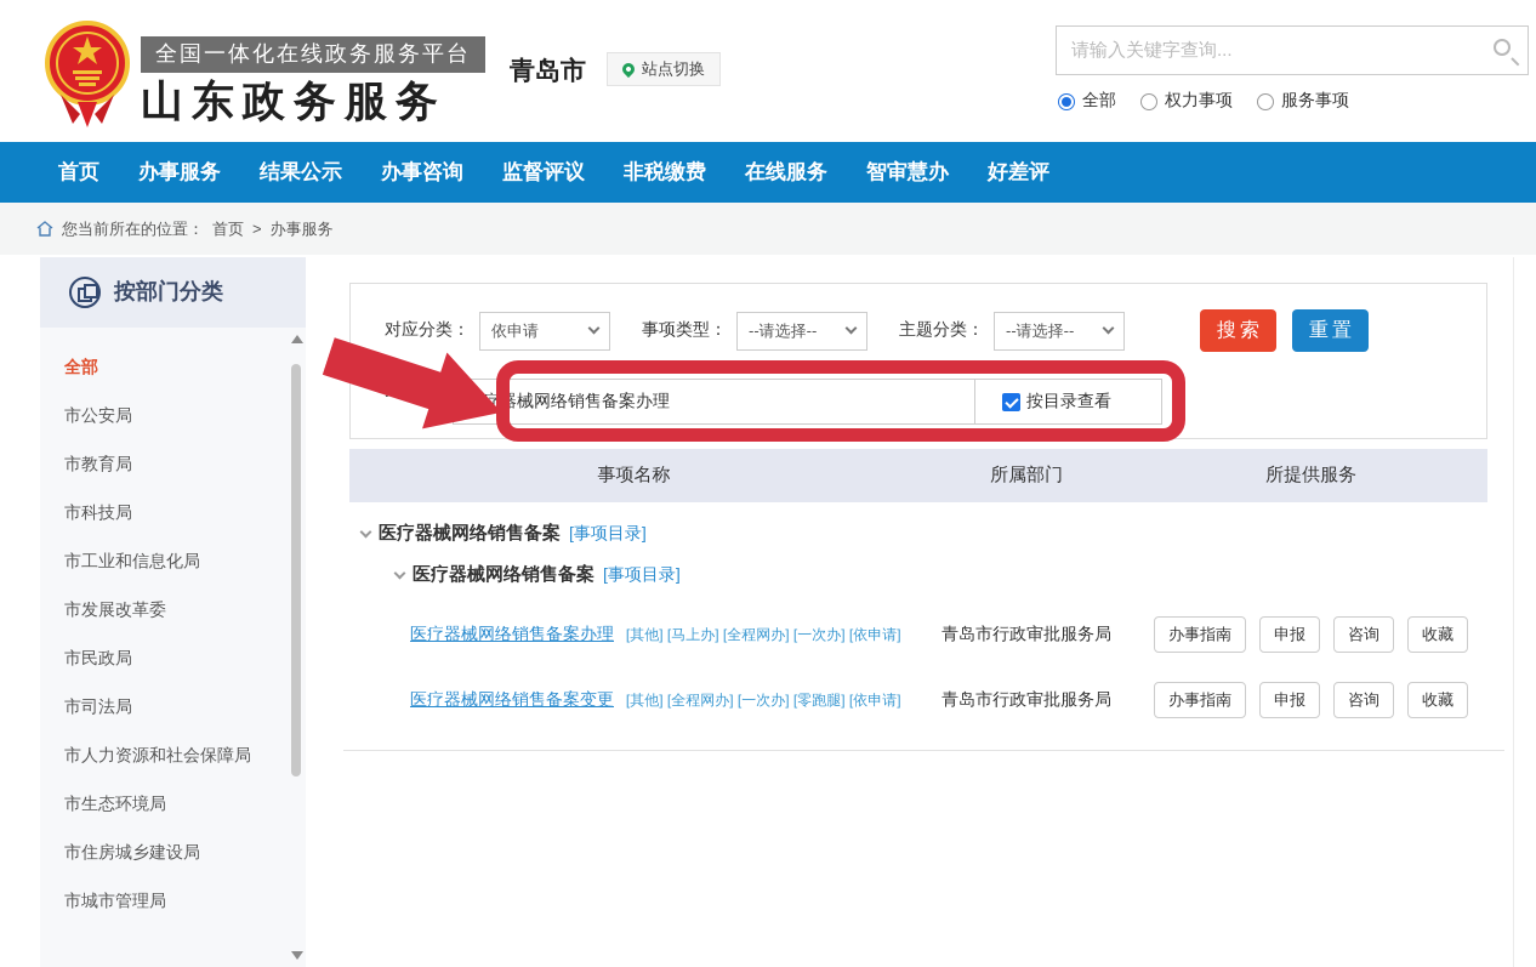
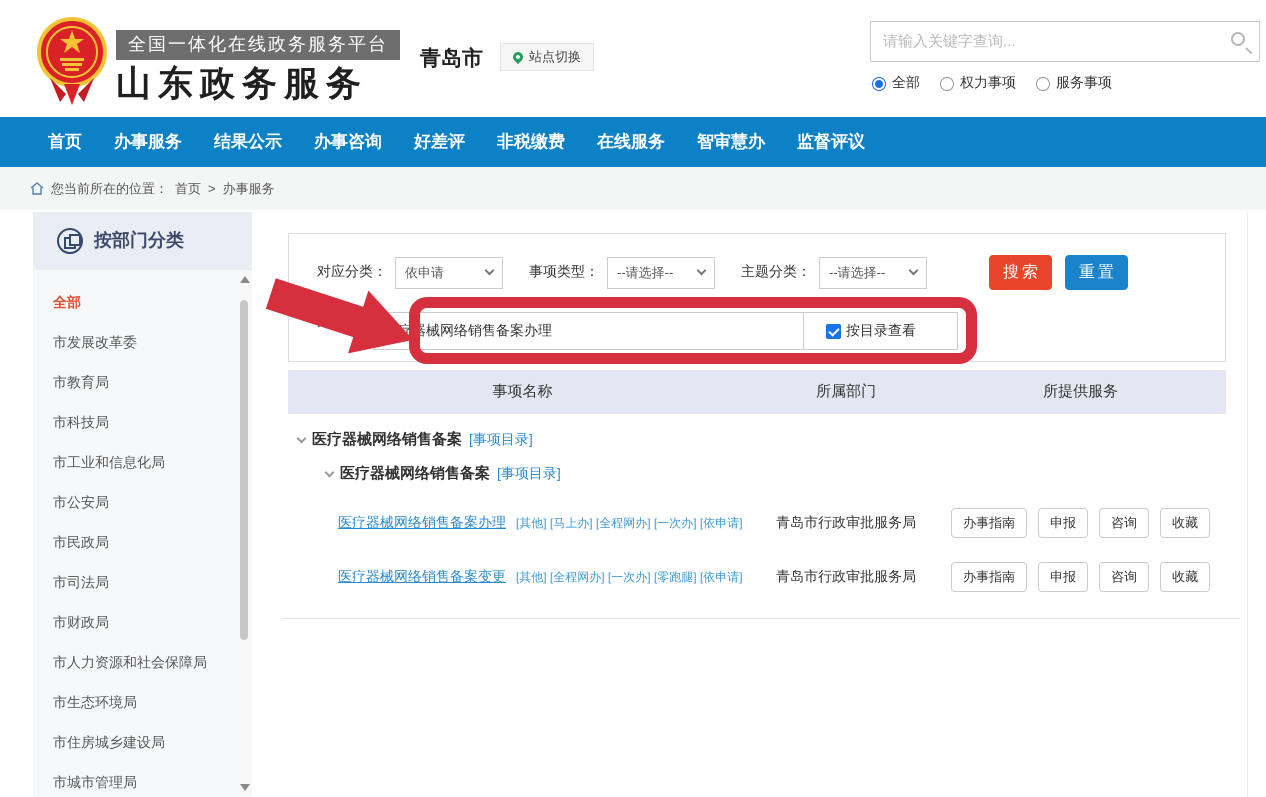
  全国一体化在线政务服务平台
  山东政务服务
  青岛市
  站点切换
  请输入关键字查询...
  全部
  权力事项
  服务事项
  首页
  办事服务
  结果公示
  办事咨询
- 监督评议
+ 好差评
  非税缴费
  在线服务
  智审慧办
- 好差评
+ 监督评议
  您当前所在的位置：
  首页
  >
  办事服务
  按部门分类
  全部
- 市公安局
+ 市发展改革委
  市教育局
  市科技局
  市工业和信息化局
- 市发展改革委
+ 市公安局
  市民政局
  市司法局
+ 市财政局
  市人力资源和社会保障局
  市生态环境局
  市住房城乡建设局
  市城市管理局
  对应分类：
  依申请
  事项类型：
  --请选择--
  主题分类：
  --请选择--
  搜索
  重置
  器械网络销售备案办理
  按目录查看
  事项名称
  所属部门
  所提供服务
  医疗器械网络销售备案
  [事项目录]
  医疗器械网络销售备案
  [事项目录]
  医疗器械网络销售备案办理 [其他] [马上办] [全程网办] [一次办] [依申请]
  青岛市行政审批服务局
  办事指南
  申报
  咨询
  收藏
  医疗器械网络销售备案变更 [其他] [全程网办] [一次办] [零跑腿] [依申请]
  青岛市行政审批服务局
  办事指南
  申报
  咨询
  收藏
